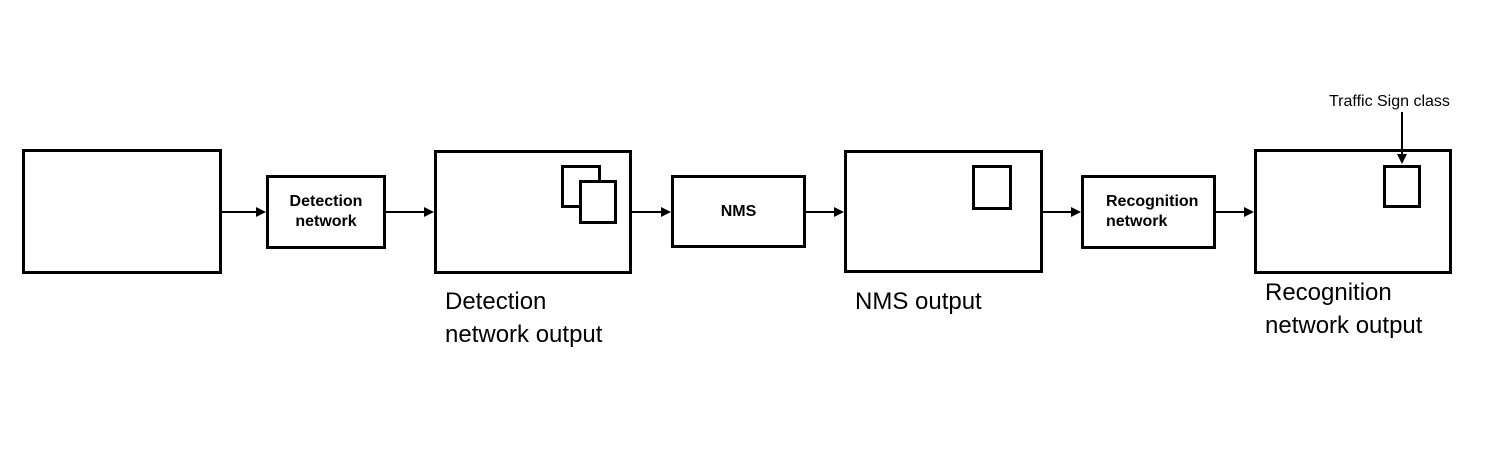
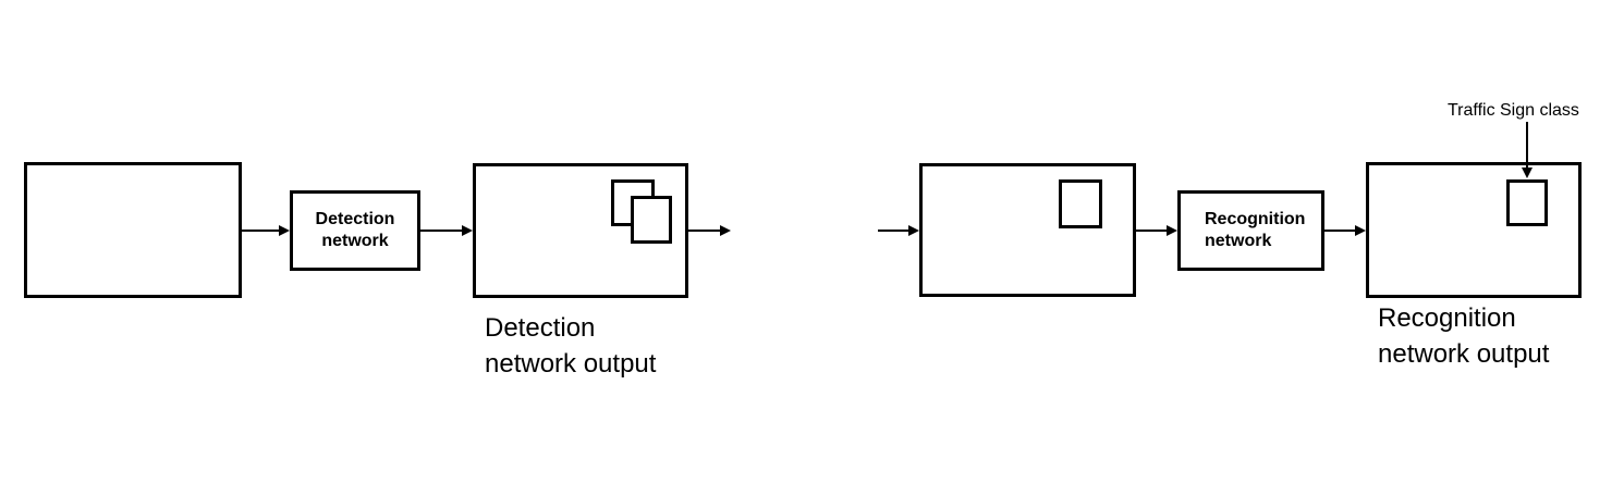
  Detection
  network
  Detection
  network output
- NMS
- NMS output
  Recognition
  network
  Recognition
  network output
  Traffic Sign class
